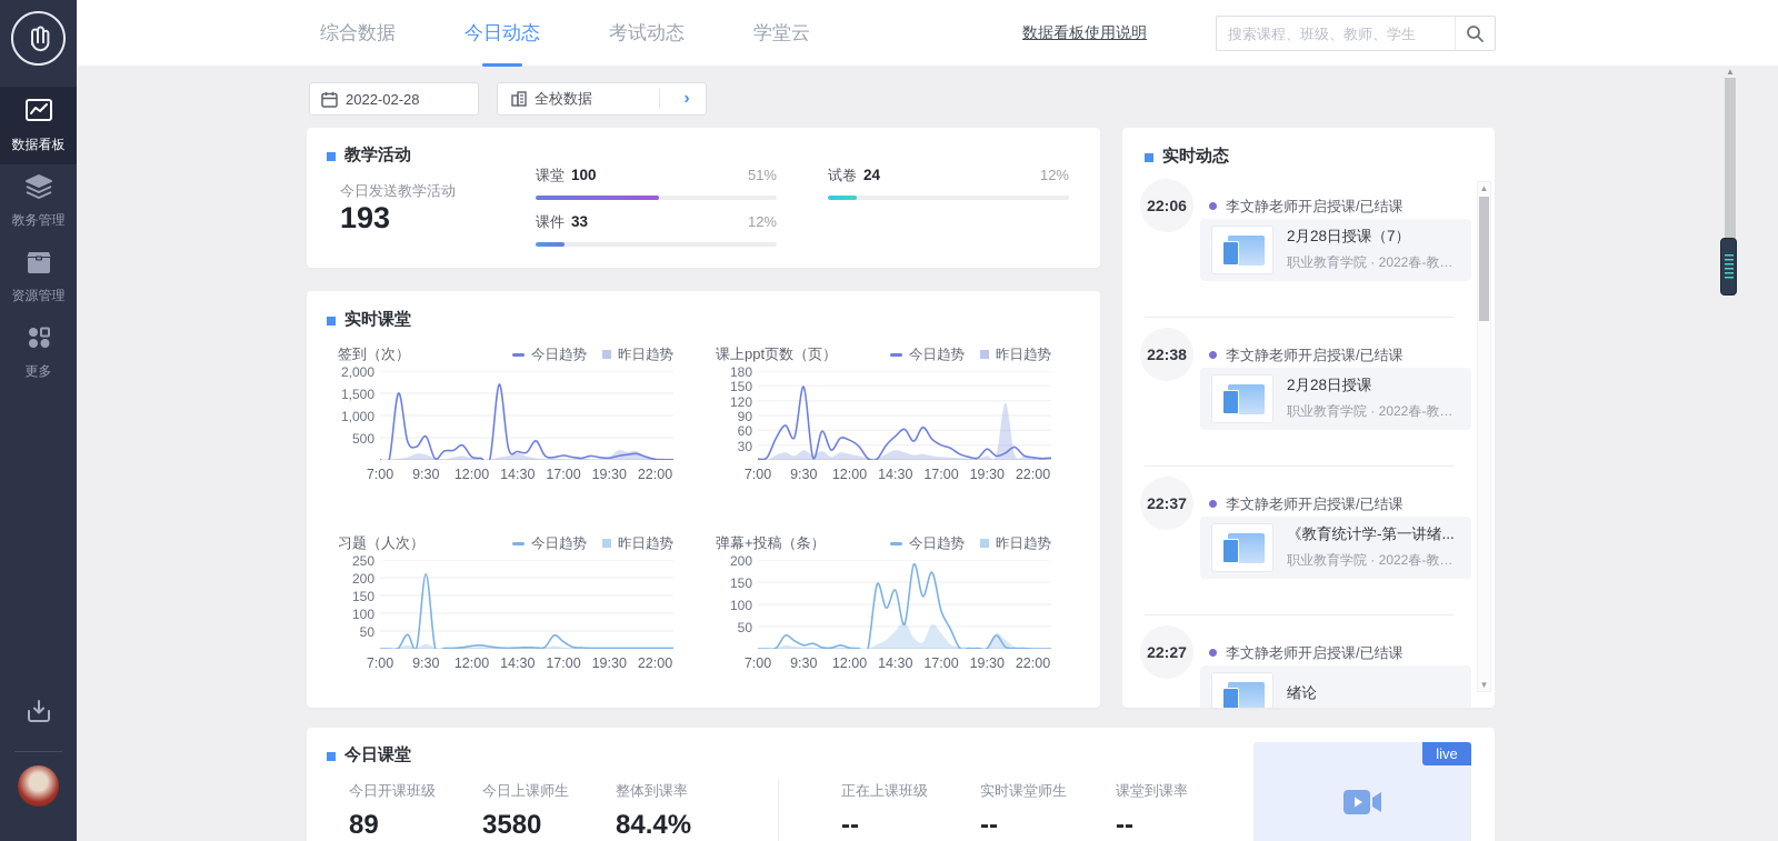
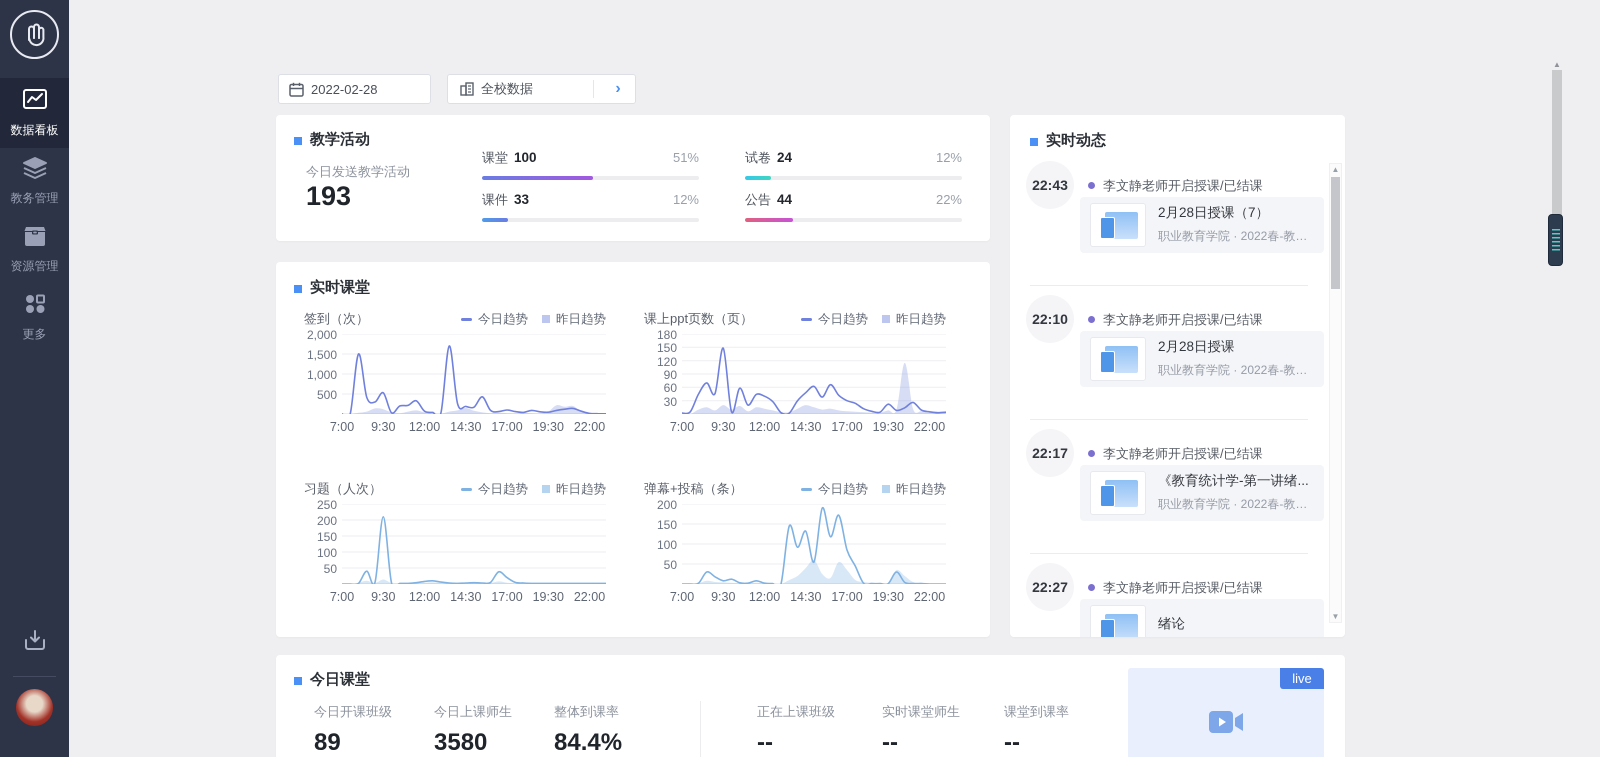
  数据看板
  教务管理
  资源管理
  更多
- 综合数据
- 今日动态
- 考试动态
- 学堂云
- 数据看板使用说明
- 搜索课程、班级、教师、学生
  2022-02-28
  全校数据
  ›
  教学活动
  今日发送教学活动
  193
  课堂
  100
  51%
  试卷
  24
  12%
  课件
  33
  12%
+ 公告
+ 44
+ 22%
  实时课堂
  签到（次）
  今日趋势
  昨日趋势
  2,000
  1,500
  1,000
  500
  7:00
  9:30
  12:00
  14:30
  17:00
  19:30
  22:00
  课上ppt页数（页）
  今日趋势
  昨日趋势
  180
  150
  120
  90
  60
  30
  7:00
  9:30
  12:00
  14:30
  17:00
  19:30
  22:00
  习题（人次）
  今日趋势
  昨日趋势
  250
  200
  150
  100
  50
  7:00
  9:30
  12:00
  14:30
  17:00
  19:30
  22:00
  弹幕+投稿（条）
  今日趋势
  昨日趋势
  200
  150
  100
  50
  7:00
  9:30
  12:00
  14:30
  17:00
  19:30
  22:00
  实时动态
- 22:06
+ 22:43
  李文静老师开启授课/已结课
  2月28日授课（7）
  职业教育学院 · 2022春-教育2
- 22:38
+ 22:10
  李文静老师开启授课/已结课
  2月28日授课
  职业教育学院 · 2022春-教育2
- 22:37
+ 22:17
  李文静老师开启授课/已结课
  《教育统计学-第一讲绪...
  职业教育学院 · 2022春-教育2
  22:27
  李文静老师开启授课/已结课
  绪论
  ▲
  ▼
  今日课堂
  今日开课班级
  89
  今日上课师生
  3580
  整体到课率
  84.4%
  正在上课班级
  --
  实时课堂师生
  --
  课堂到课率
  --
  live
  ▲
